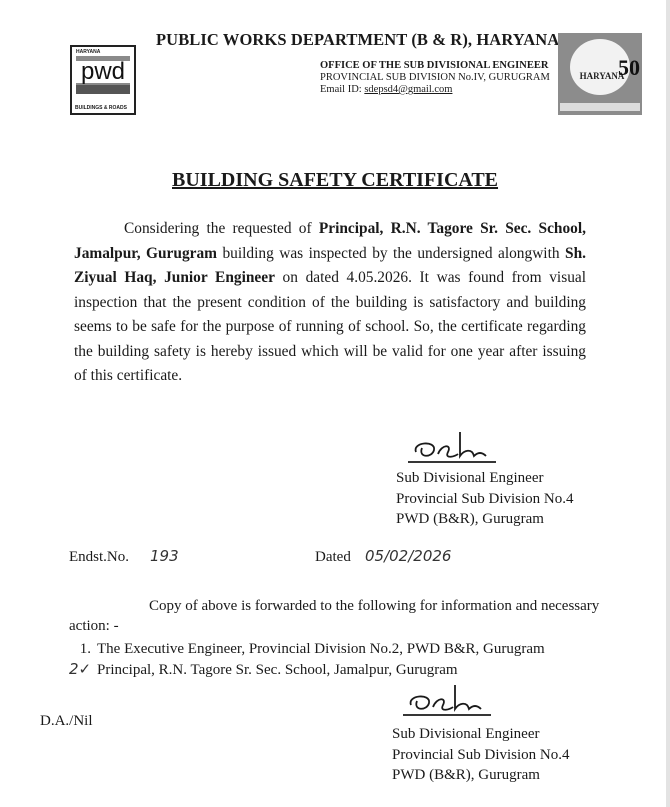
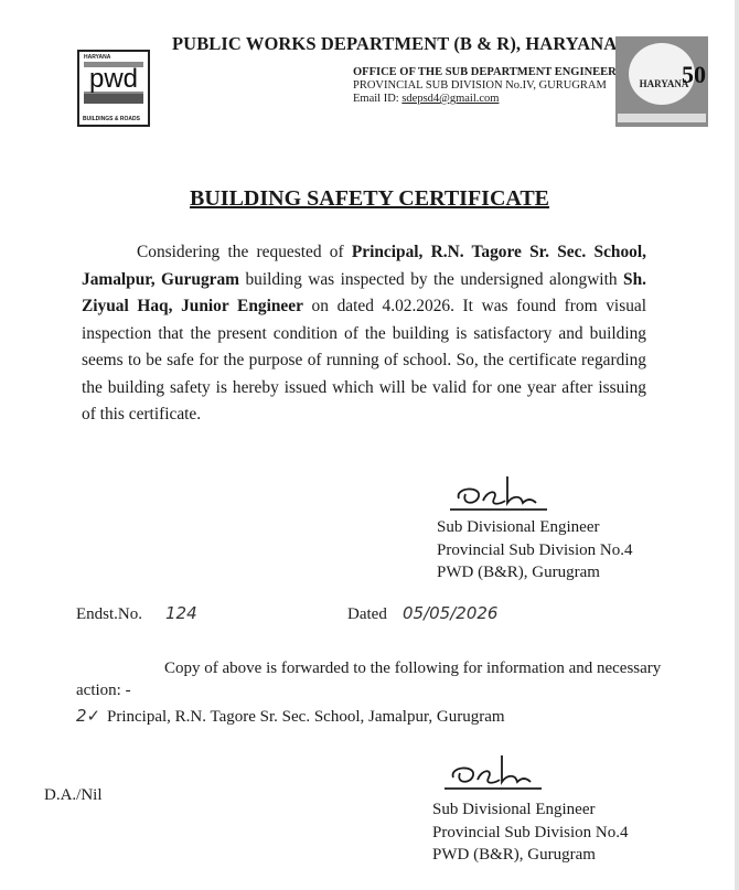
  pwd
  PUBLIC WORKS DEPARTMENT (B & R), HARYANA
- OFFICE OF THE SUB DIVISIONAL ENGINEER
+ OFFICE OF THE SUB DEPARTMENT ENGINEER
  PROVINCIAL SUB DIVISION No.IV, GURUGRAM
  Email ID: sdepsd4@gmail.com
  HARYANA
  50
  BUILDING SAFETY CERTIFICATE
- Considering the requested of Principal, R.N. Tagore Sr. Sec. School, Jamalpur, Gurugram building was inspected by the undersigned alongwith Sh. Ziyual Haq, Junior Engineer on dated 4.05.2026. It was found from visual inspection that the present condition of the building is satisfactory and building seems to be safe for the purpose of running of school. So, the certificate regarding the building safety is hereby issued which will be valid for one year after issuing of this certificate.
+ Considering the requested of Principal, R.N. Tagore Sr. Sec. School, Jamalpur, Gurugram building was inspected by the undersigned alongwith Sh. Ziyual Haq, Junior Engineer on dated 4.02.2026. It was found from visual inspection that the present condition of the building is satisfactory and building seems to be safe for the purpose of running of school. So, the certificate regarding the building safety is hereby issued which will be valid for one year after issuing of this certificate.
  Sub Divisional Engineer
  Provincial Sub Division No.4
  PWD (B&R), Gurugram
  Endst.No.
- 193
+ 124
  Dated
- 05/02/2026
+ 05/05/2026
  Copy of above is forwarded to the following for information and necessary action: -
- 1. The Executive Engineer, Provincial Division No.2, PWD B&R, Gurugram
  2✓ Principal, R.N. Tagore Sr. Sec. School, Jamalpur, Gurugram
  D.A./Nil
  Sub Divisional Engineer
  Provincial Sub Division No.4
  PWD (B&R), Gurugram
